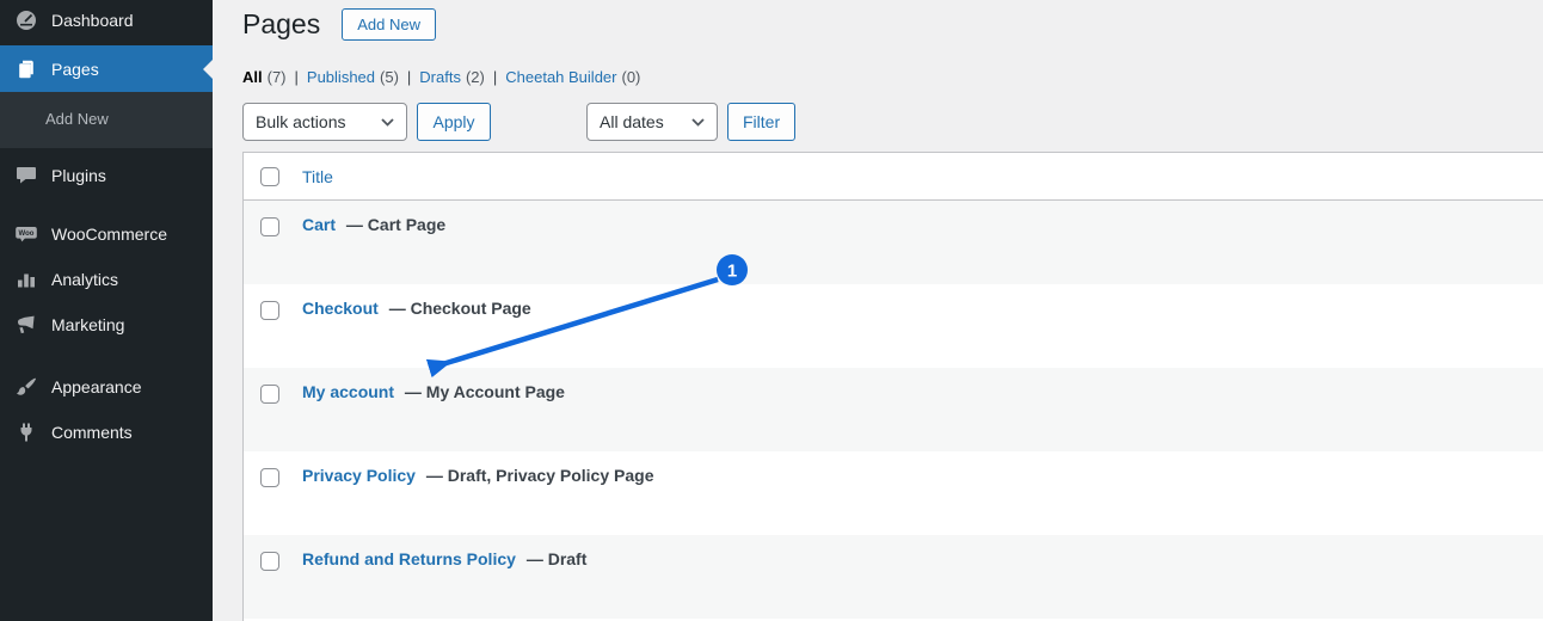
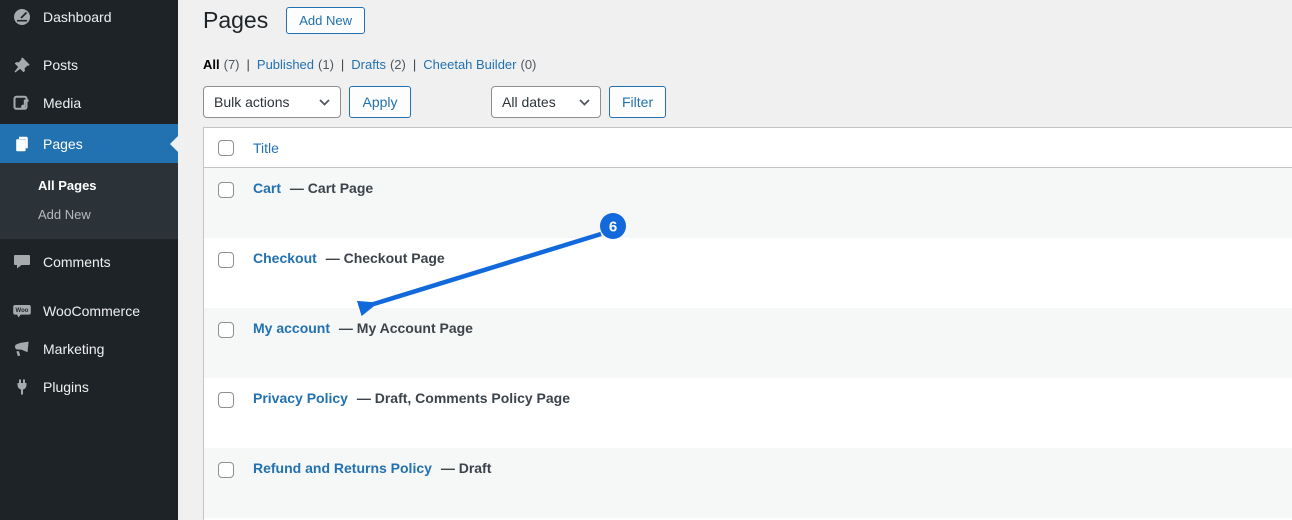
  Dashboard
+ Posts
+ Media
  Pages
+ All Pages
  Add New
- Plugins
+ Comments
  WooCommerce
- Analytics
  Marketing
- Appearance
- Comments
+ Plugins
  Pages
  Add New
  All
  (7)
  |
  Published
- (5)
+ (1)
  |
  Drafts
  (2)
  |
  Cheetah Builder
  (0)
  Bulk actions
  Apply
  All dates
  Filter
  Title
  Cart — Cart Page
  Checkout — Checkout Page
  My account — My Account Page
- Privacy Policy — Draft, Privacy Policy Page
+ Privacy Policy — Draft, Comments Policy Page
  Refund and Returns Policy — Draft
- 1
+ 6
